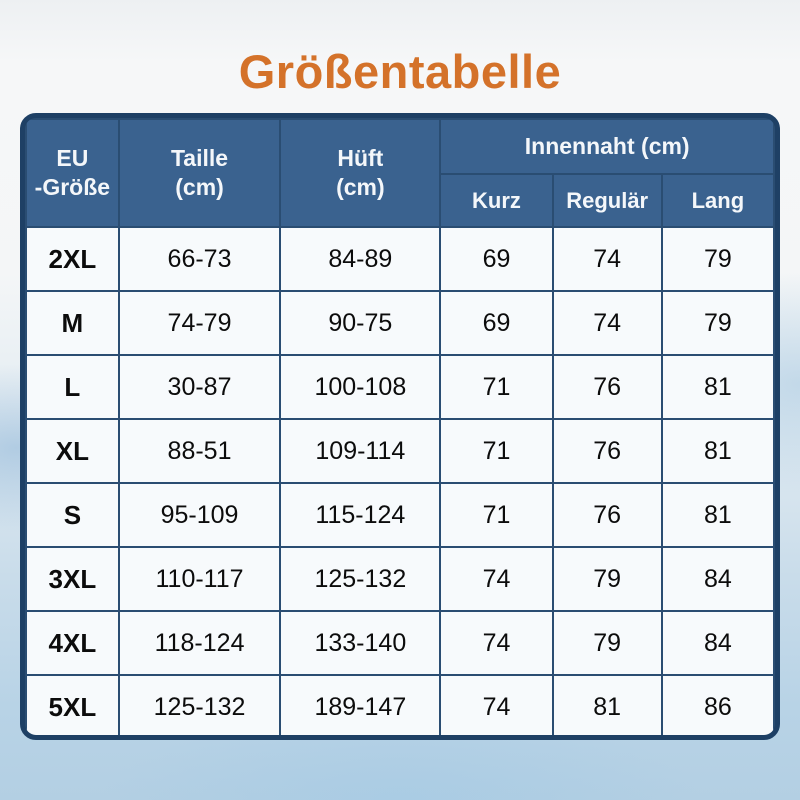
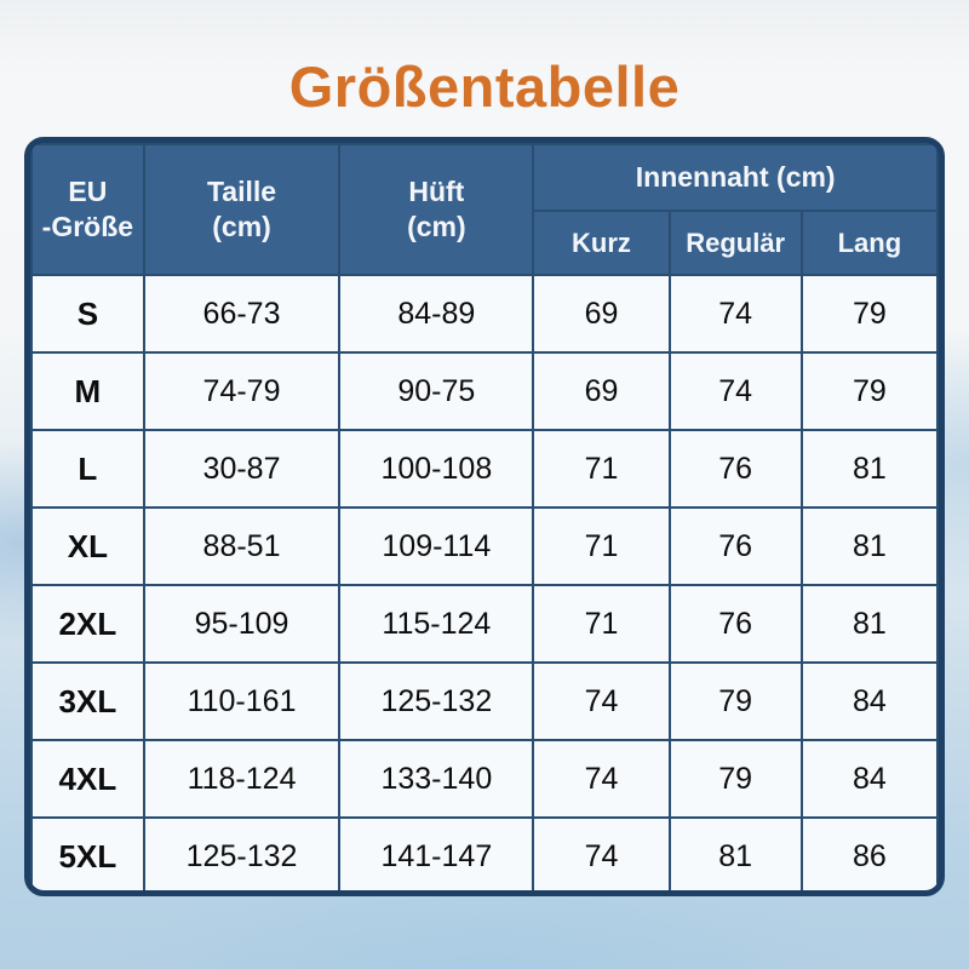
  Größentabelle
  EU -Größe	Taille (cm)	Hüft (cm)	Innennaht (cm)
  Kurz	Regulär	Lang
- 2XL	66-73	84-89	69	74	79
+ S	66-73	84-89	69	74	79
  M	74-79	90-75	69	74	79
  L	30-87	100-108	71	76	81
  XL	88-51	109-114	71	76	81
- S	95-109	115-124	71	76	81
+ 2XL	95-109	115-124	71	76	81
- 3XL	110-117	125-132	74	79	84
+ 3XL	110-161	125-132	74	79	84
  4XL	118-124	133-140	74	79	84
- 5XL	125-132	189-147	74	81	86
+ 5XL	125-132	141-147	74	81	86
